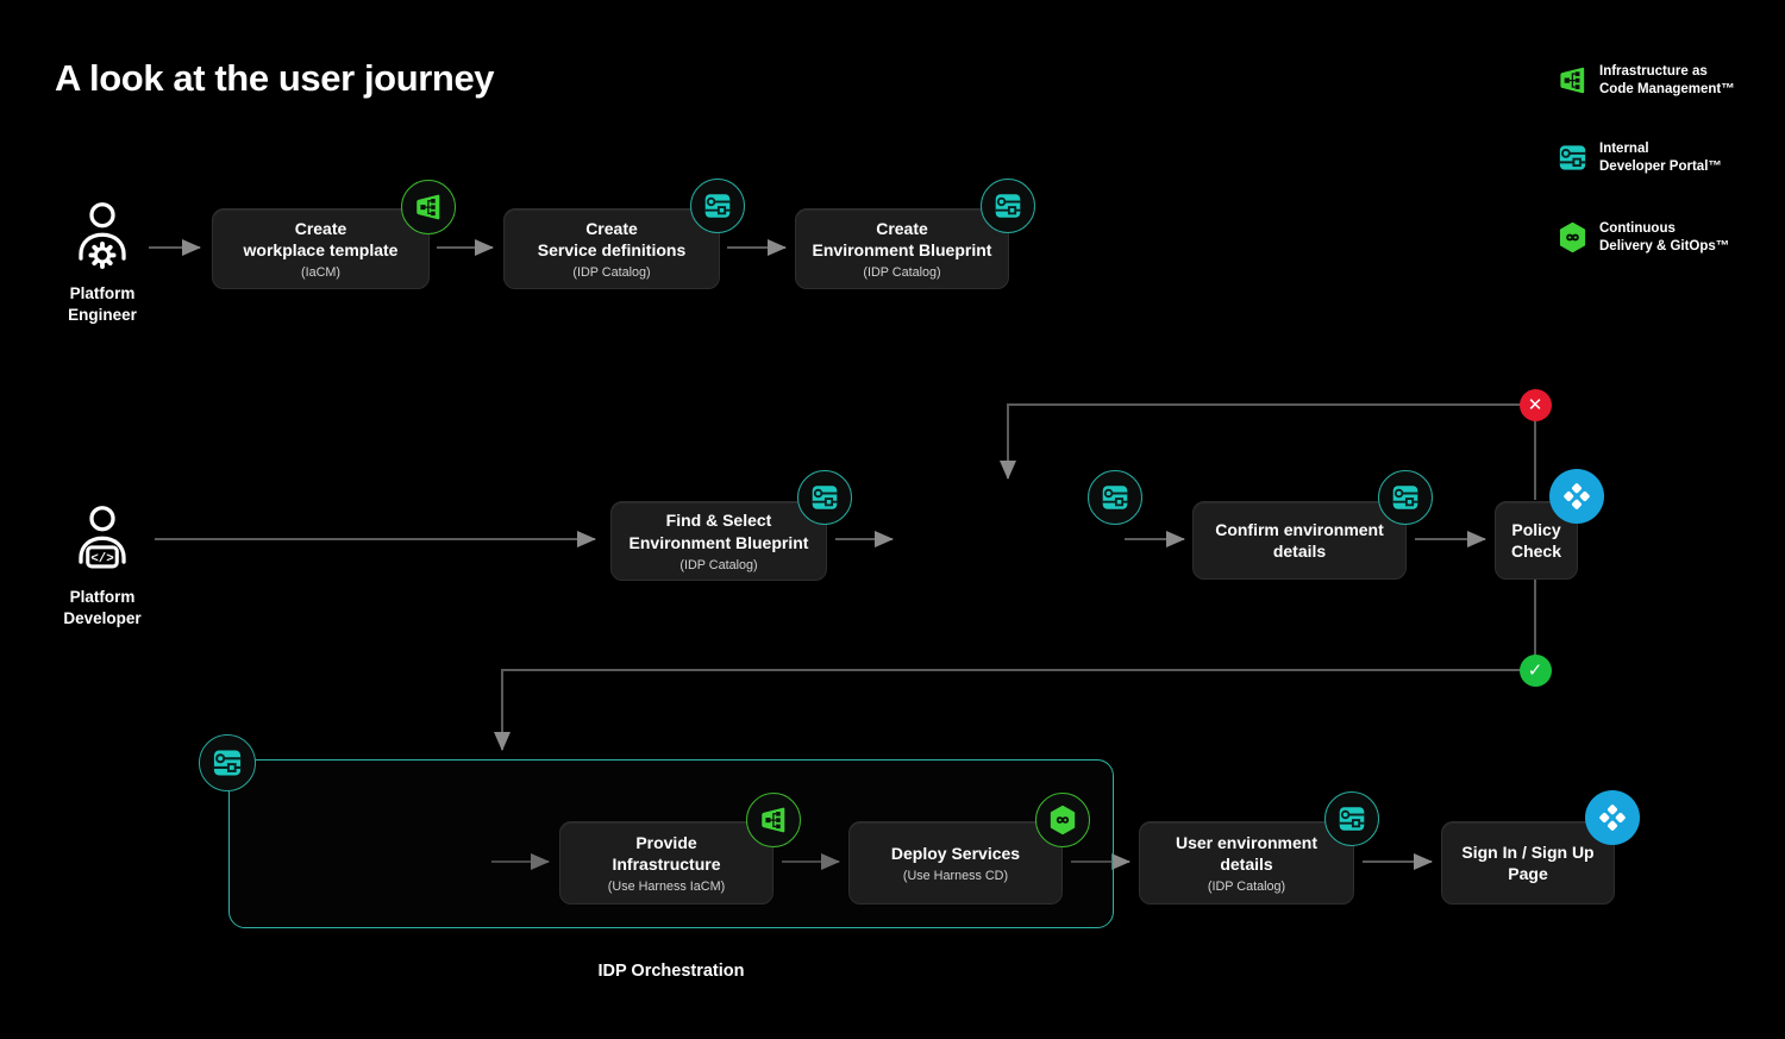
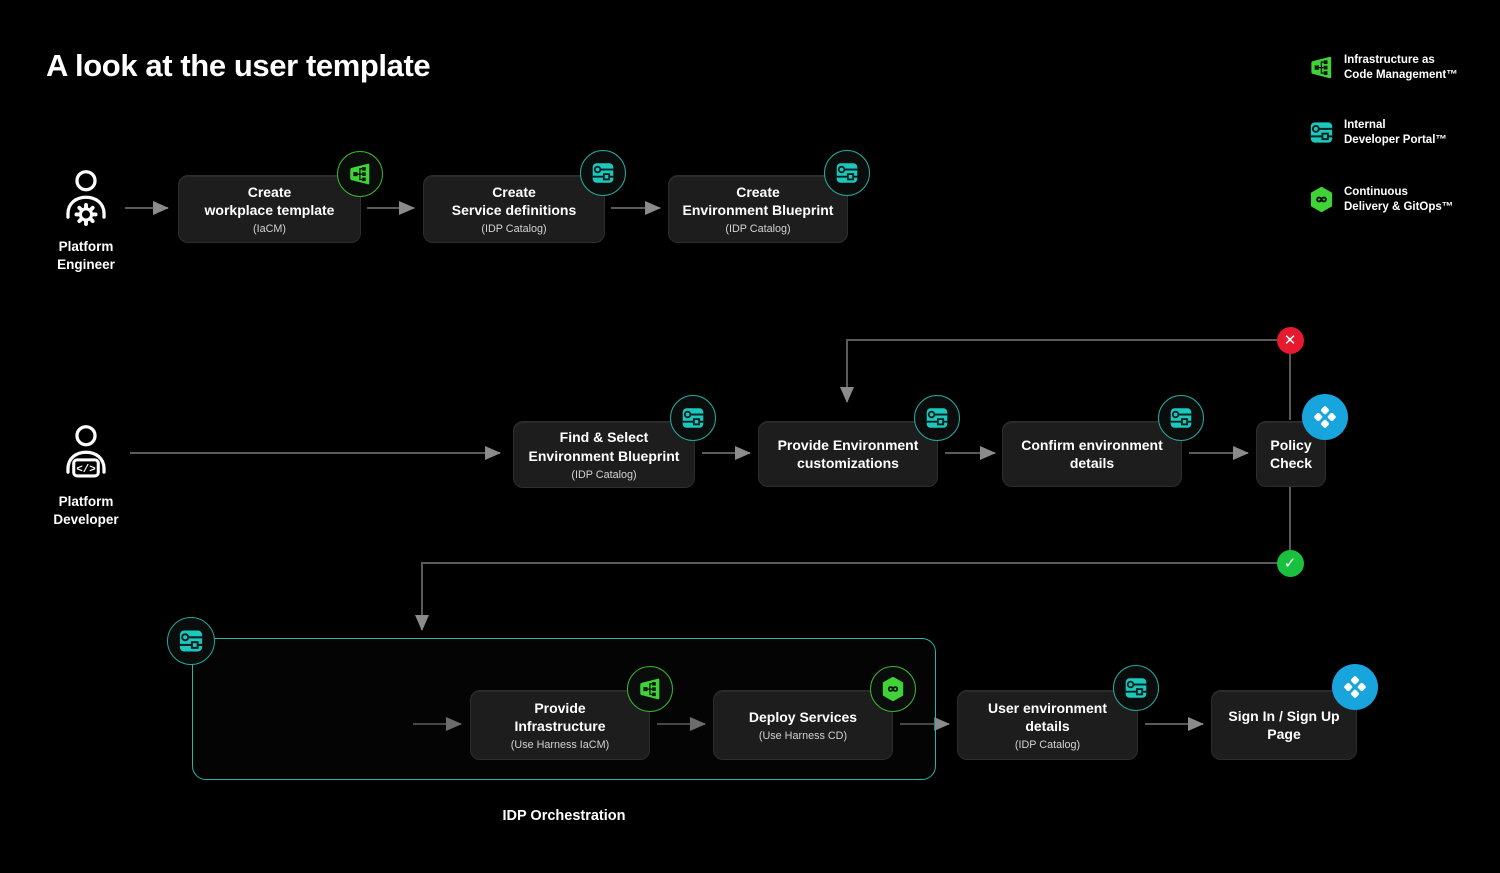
- A look at the user journey
+ A look at the user template
  Infrastructure as
  Code Management™
  Internal
  Developer Portal™
  Continuous
  Delivery & GitOps™
  Platform
  Engineer
  Platform
  Developer
  Create
  workplace template
  (IaCM)
  Create
  Service definitions
  (IDP Catalog)
  Create
  Environment Blueprint
  (IDP Catalog)
  Find & Select
  Environment Blueprint
  (IDP Catalog)
+ Provide Environment
+ customizations
  Confirm environment
  details
  Policy
  Check
  ✕
  ✓
  IDP Orchestration
  Provide
  Infrastructure
  (Use Harness IaCM)
  Deploy Services
  (Use Harness CD)
  User environment
  details
  (IDP Catalog)
  Sign In / Sign Up
  Page
